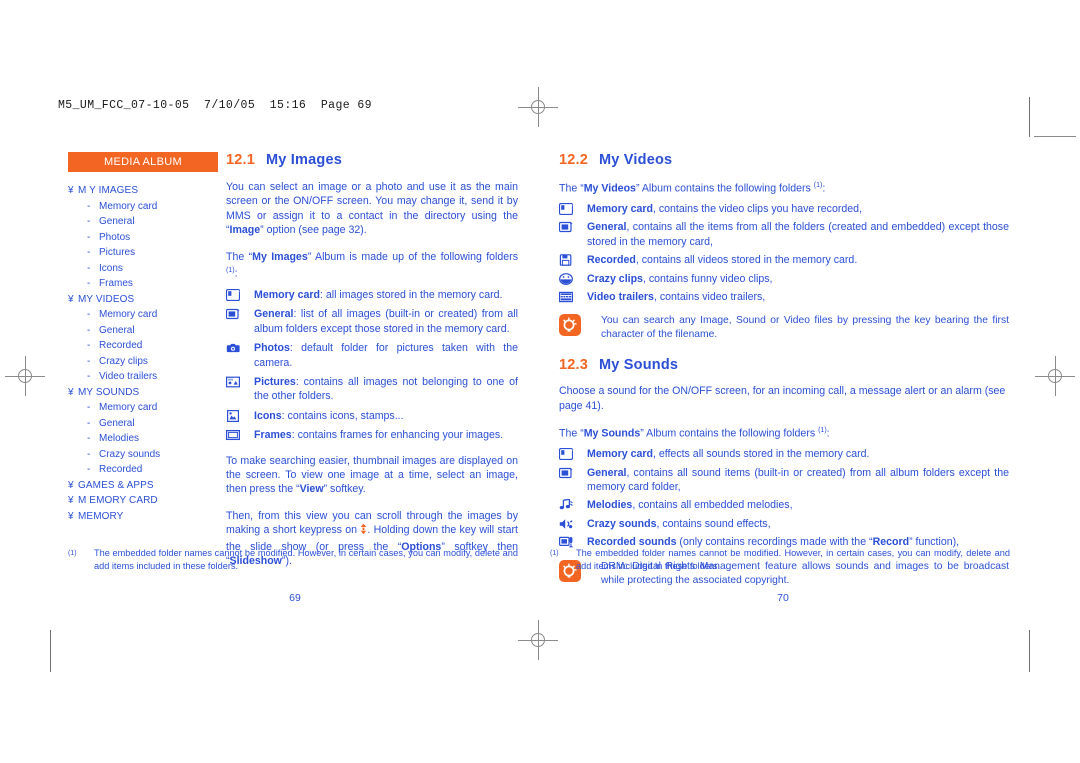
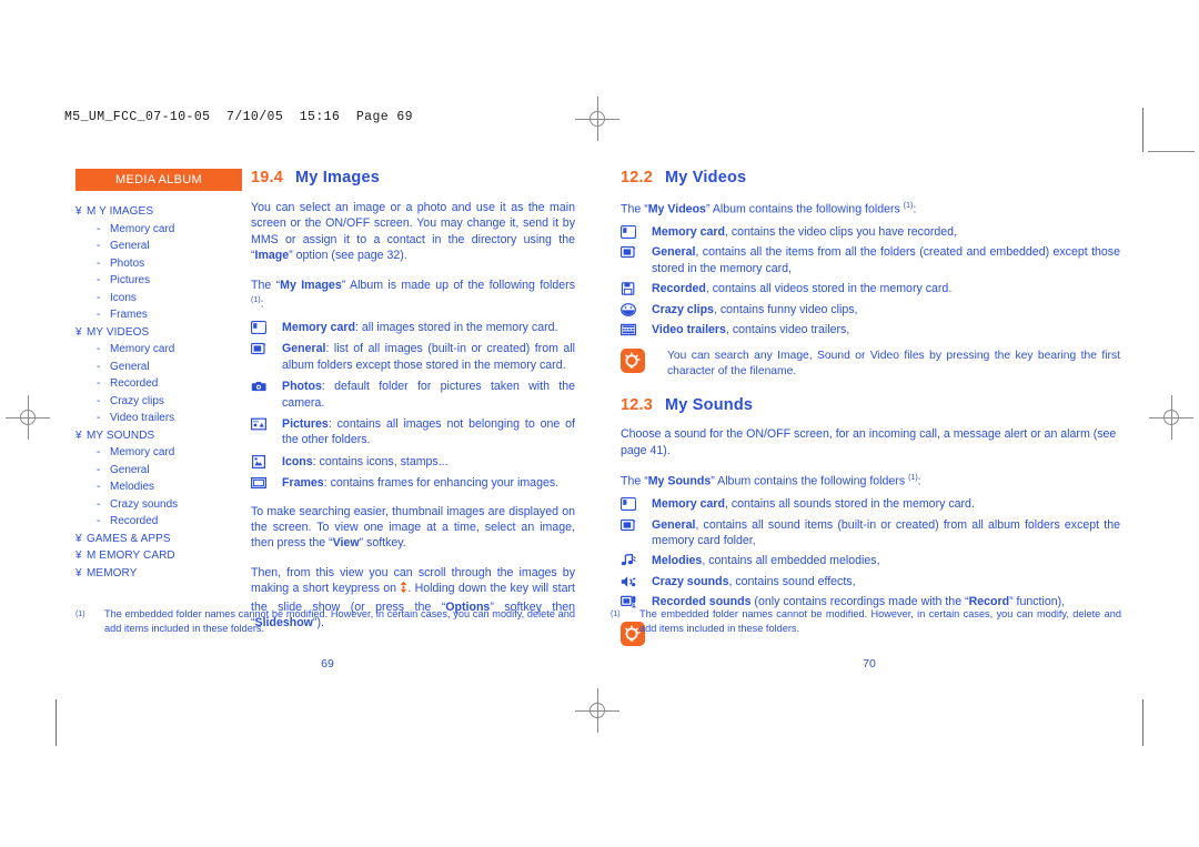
  M5_UM_FCC_07-10-05 7/10/05 15:16 Page 69
  MEDIA ALBUM
  ¥ M Y IMAGES
  - Memory card
  - General
  - Photos
  - Pictures
  - Icons
  - Frames
  ¥ MY VIDEOS
  - Memory card
  - General
  - Recorded
  - Crazy clips
  - Video trailers
  ¥ MY SOUNDS
  - Memory card
  - General
  - Melodies
  - Crazy sounds
  - Recorded
  ¥ GAMES & APPS
  ¥ M EMORY CARD
  ¥ MEMORY
- 12.1 My Images
+ 19.4 My Images
  You can select an image or a photo and use it as the main screen or the ON/OFF screen. You may change it, send it by MMS or assign it to a contact in the directory using the “Image” option (see page 32).
  The “My Images” Album is made up of the following folders:
  Memory card: all images stored in the memory card.
  General: list of all images (built-in or created) from all album folders except those stored in the memory card.
  Photos: default folder for pictures taken with the camera.
  Pictures: contains all images not belonging to one of the other folders.
  Icons: contains icons, stamps...
  Frames: contains frames for enhancing your images.
  To make searching easier, thumbnail images are displayed on the screen. To view one image at a time, select an image, then press the “View” softkey.
  Then, from this view you can scroll through the images by making a short keypress on . Holding down the key will start the slide show (or press the “Options” softkey then “Slideshow”).
  The embedded folder names cannot be modified. However, in certain cases, you can modify, delete and add items included in these folders.
  69
  12.2 My Videos
  The “My Videos” Album contains the following folders :
  Memory card, contains the video clips you have recorded,
  General, contains all the items from all the folders (created and embedded) except those stored in the memory card,
  Recorded, contains all videos stored in the memory card.
  Crazy clips, contains funny video clips,
  Video trailers, contains video trailers,
  You can search any Image, Sound or Video files by pressing the key bearing the first character of the filename.
  12.3 My Sounds
  Choose a sound for the ON/OFF screen, for an incoming call, a message alert or an alarm (see page 41).
  The “My Sounds” Album contains the following folders :
- Memory card, effects all sounds stored in the memory card.
+ Memory card, contains all sounds stored in the memory card.
  General, contains all sound items (built-in or created) from all album folders except the memory card folder,
  Melodies, contains all embedded melodies,
  Crazy sounds, contains sound effects,
  Recorded sounds (only contains recordings made with the “Record” function),
- DRM: Digital Rights Management feature allows sounds and images to be broadcast while protecting the associated copyright.
  The embedded folder names cannot be modified. However, in certain cases, you can modify, delete and add items included in these folders.
  70
